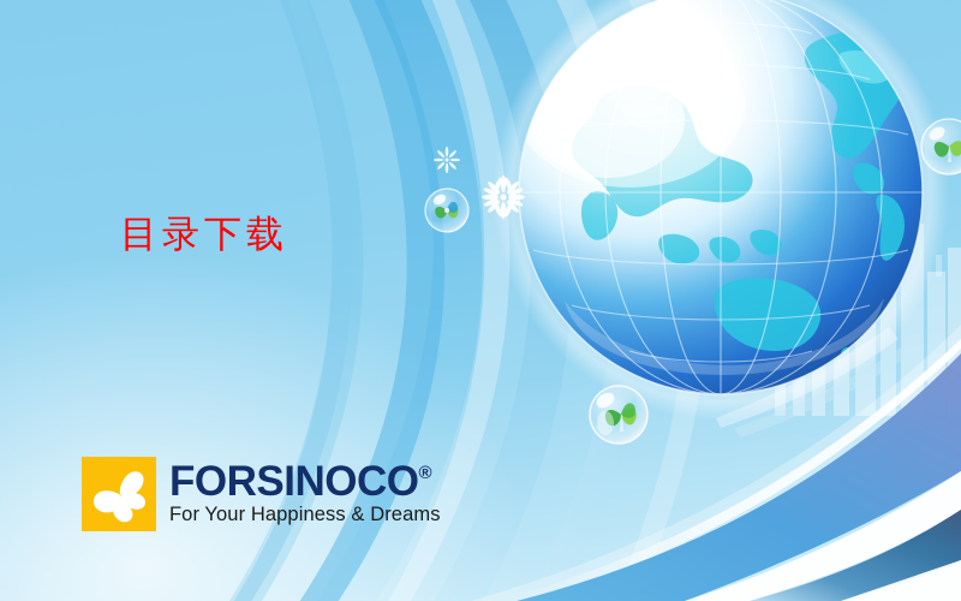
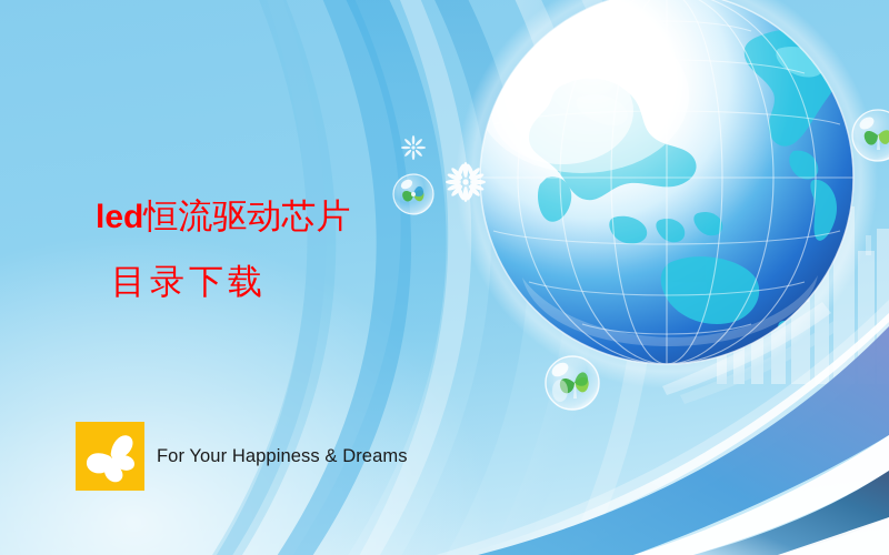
+ led恒流驱动芯片
  目录下载
- FORSINOCO
- ®
  For Your Happiness & Dreams
